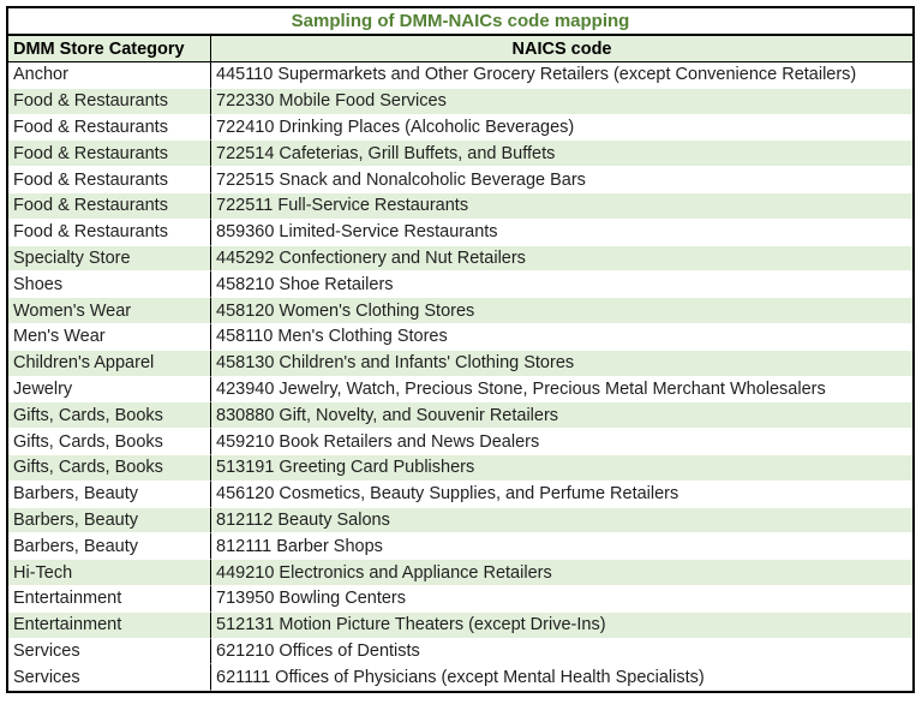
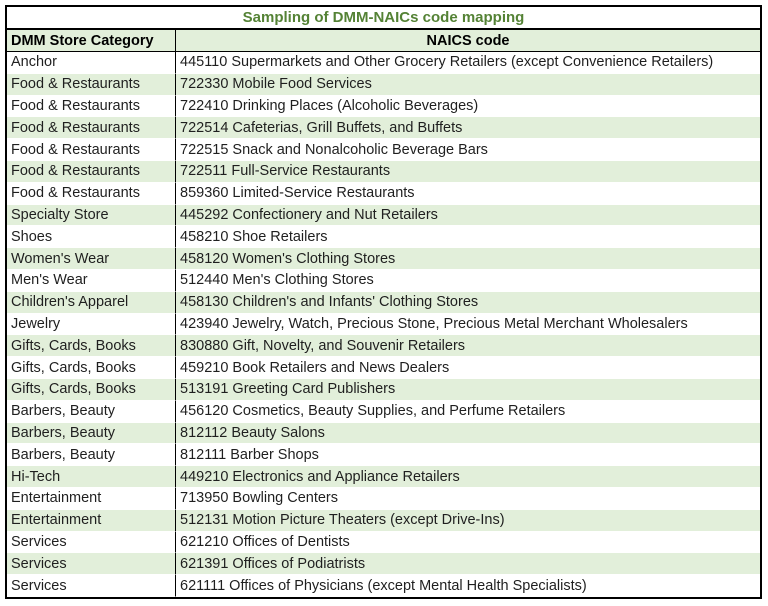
  Sampling of DMM-NAICs code mapping
  DMM Store Category	NAICS code
  Anchor	445110 Supermarkets and Other Grocery Retailers (except Convenience Retailers)
  Food & Restaurants	722330 Mobile Food Services
  Food & Restaurants	722410 Drinking Places (Alcoholic Beverages)
  Food & Restaurants	722514 Cafeterias, Grill Buffets, and Buffets
  Food & Restaurants	722515 Snack and Nonalcoholic Beverage Bars
  Food & Restaurants	722511 Full-Service Restaurants
  Food & Restaurants	859360 Limited-Service Restaurants
  Specialty Store	445292 Confectionery and Nut Retailers
  Shoes	458210 Shoe Retailers
  Women's Wear	458120 Women's Clothing Stores
- Men's Wear	458110 Men's Clothing Stores
+ Men's Wear	512440 Men's Clothing Stores
  Children's Apparel	458130 Children's and Infants' Clothing Stores
  Jewelry	423940 Jewelry, Watch, Precious Stone, Precious Metal Merchant Wholesalers
  Gifts, Cards, Books	830880 Gift, Novelty, and Souvenir Retailers
  Gifts, Cards, Books	459210 Book Retailers and News Dealers
  Gifts, Cards, Books	513191 Greeting Card Publishers
  Barbers, Beauty	456120 Cosmetics, Beauty Supplies, and Perfume Retailers
  Barbers, Beauty	812112 Beauty Salons
  Barbers, Beauty	812111 Barber Shops
  Hi-Tech	449210 Electronics and Appliance Retailers
  Entertainment	713950 Bowling Centers
  Entertainment	512131 Motion Picture Theaters (except Drive-Ins)
  Services	621210 Offices of Dentists
+ Services	621391 Offices of Podiatrists
  Services	621111 Offices of Physicians (except Mental Health Specialists)
